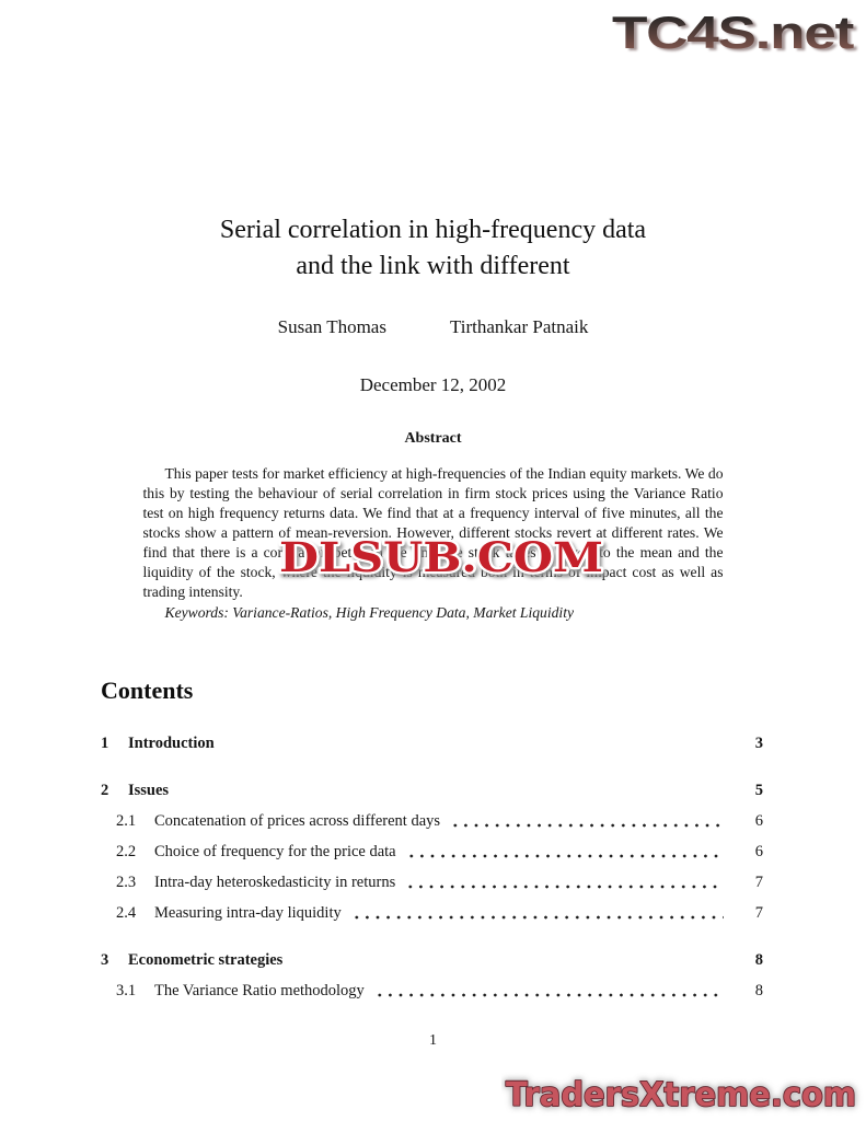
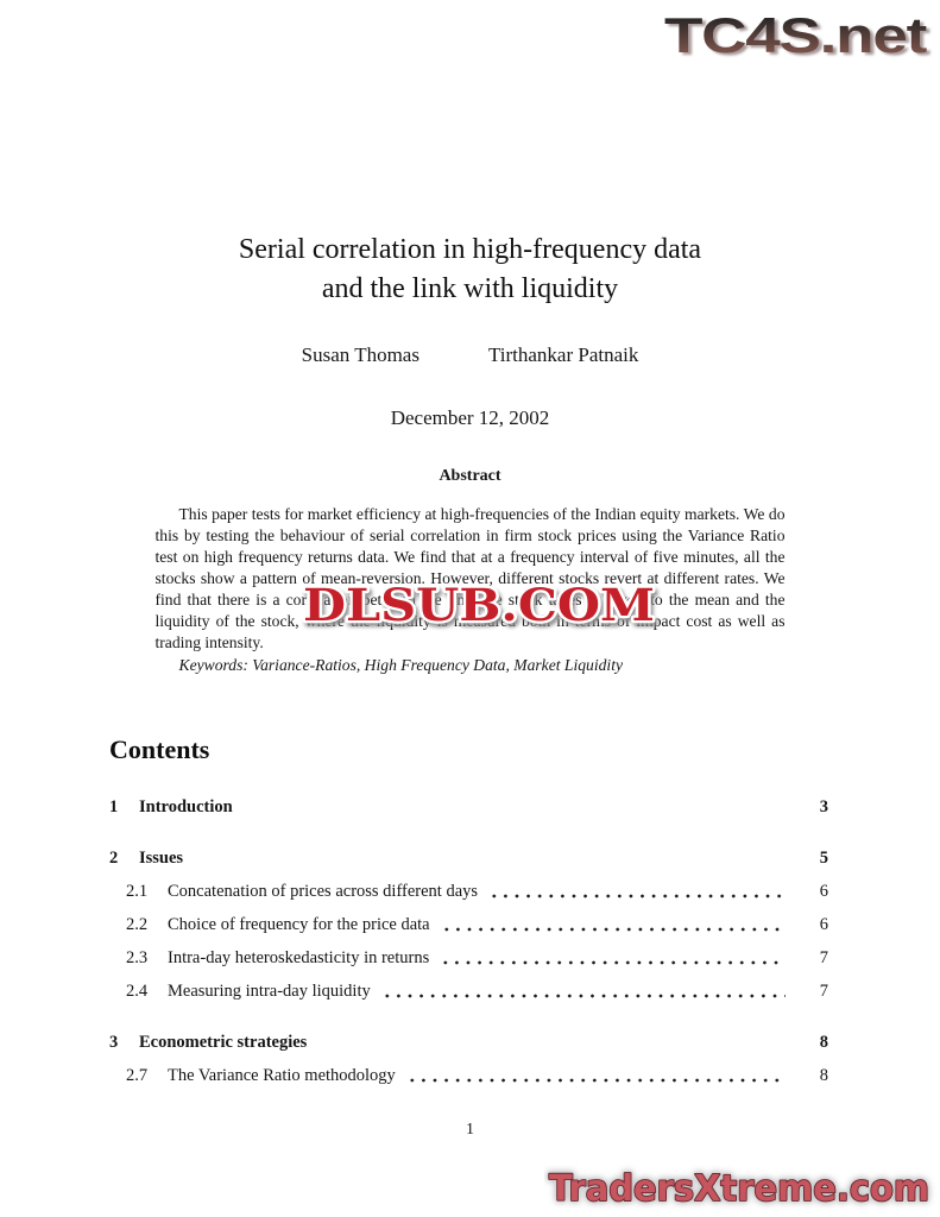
  TC4S.net
  Serial correlation in high-frequency data
- and the link with different
+ and the link with liquidity
  Susan Thomas
  Tirthankar Patnaik
  December 12, 2002
  Abstract
  This paper tests for market efficiency at high-frequencies of the Indian equity markets. We do this by testing the behaviour of serial correlation in firm stock prices using the Variance Ratio test on high frequency returns data. We find that at a frequency interval of five minutes, all the stocks show a pattern of mean-reversion. However, different stocks revert at different rates. We find that there is a correlation between the time the stock takes to revert to the mean and the liquidity of the stock, where the liquidity is measured both in terms of impact cost as well as trading intensity.
  Keywords: Variance-Ratios, High Frequency Data, Market Liquidity
  DLSUB.COM
  Contents
  1
  Introduction
  3
  2
  Issues
  5
  2.1
  Concatenation of prices across different days
  6
  2.2
  Choice of frequency for the price data
  6
  2.3
  Intra-day heteroskedasticity in returns
  7
  2.4
  Measuring intra-day liquidity
  7
  3
  Econometric strategies
  8
- 3.1
+ 2.7
  The Variance Ratio methodology
  8
  1
  TradersXtreme.com
